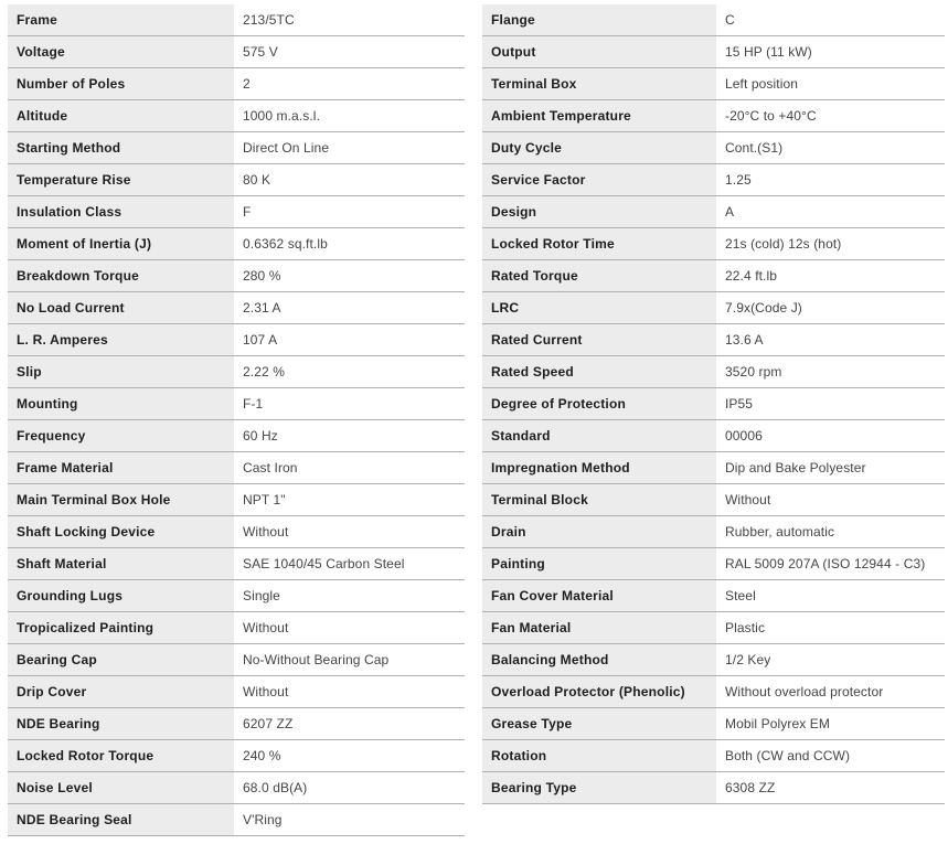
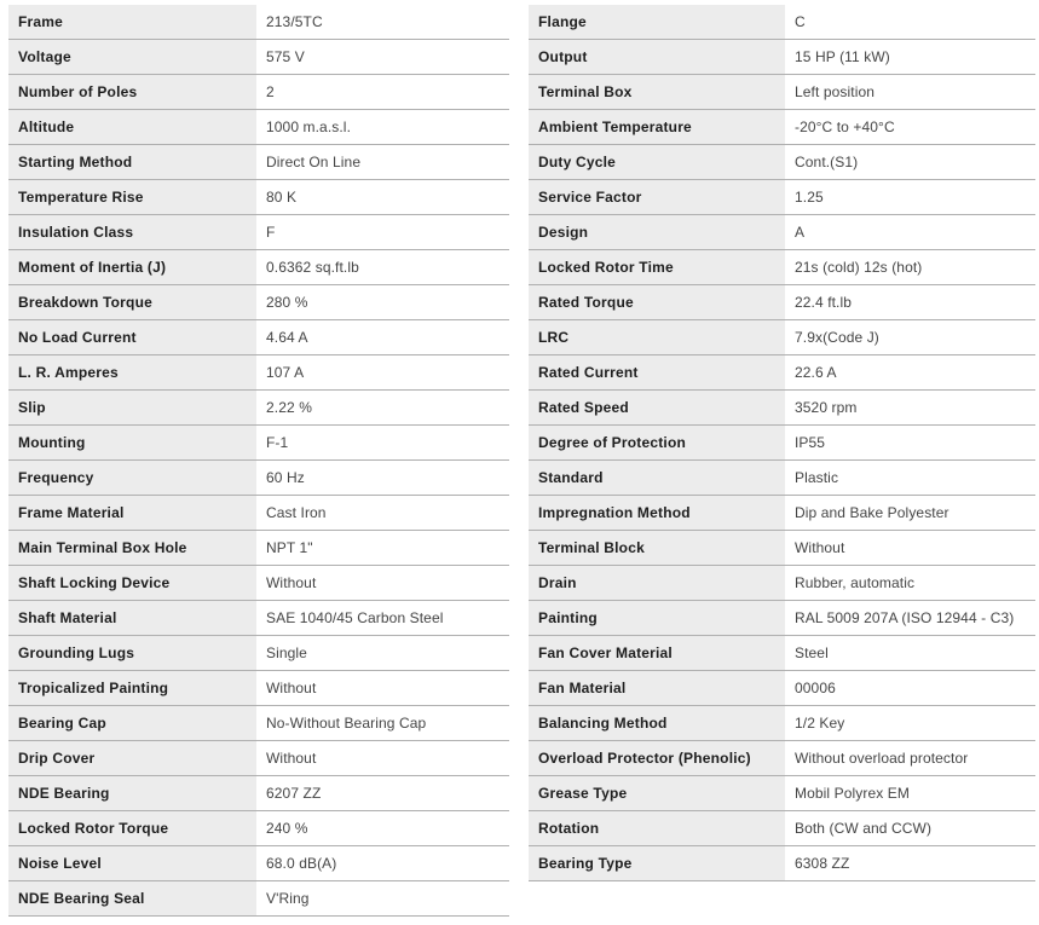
  Frame
  213/5TC
  Voltage
  575 V
  Number of Poles
  2
  Altitude
  1000 m.a.s.l.
  Starting Method
  Direct On Line
  Temperature Rise
  80 K
  Insulation Class
  F
  Moment of Inertia (J)
  0.6362 sq.ft.lb
  Breakdown Torque
  280 %
  No Load Current
- 2.31 A
+ 4.64 A
  L. R. Amperes
  107 A
  Slip
  2.22 %
  Mounting
  F-1
  Frequency
  60 Hz
  Frame Material
  Cast Iron
  Main Terminal Box Hole
  NPT 1"
  Shaft Locking Device
  Without
  Shaft Material
  SAE 1040/45 Carbon Steel
  Grounding Lugs
  Single
  Tropicalized Painting
  Without
  Bearing Cap
  No-Without Bearing Cap
  Drip Cover
  Without
  NDE Bearing
  6207 ZZ
  Locked Rotor Torque
  240 %
  Noise Level
  68.0 dB(A)
  NDE Bearing Seal
  V'Ring
  Flange
  C
  Output
  15 HP (11 kW)
  Terminal Box
  Left position
  Ambient Temperature
  -20°C to +40°C
  Duty Cycle
  Cont.(S1)
  Service Factor
  1.25
  Design
  A
  Locked Rotor Time
  21s (cold) 12s (hot)
  Rated Torque
  22.4 ft.lb
  LRC
  7.9x(Code J)
  Rated Current
- 13.6 A
+ 22.6 A
  Rated Speed
  3520 rpm
  Degree of Protection
  IP55
  Standard
- 00006
+ Plastic
  Impregnation Method
  Dip and Bake Polyester
  Terminal Block
  Without
  Drain
  Rubber, automatic
  Painting
  RAL 5009 207A (ISO 12944 - C3)
  Fan Cover Material
  Steel
  Fan Material
- Plastic
+ 00006
  Balancing Method
  1/2 Key
  Overload Protector (Phenolic)
  Without overload protector
  Grease Type
  Mobil Polyrex EM
  Rotation
  Both (CW and CCW)
  Bearing Type
  6308 ZZ
